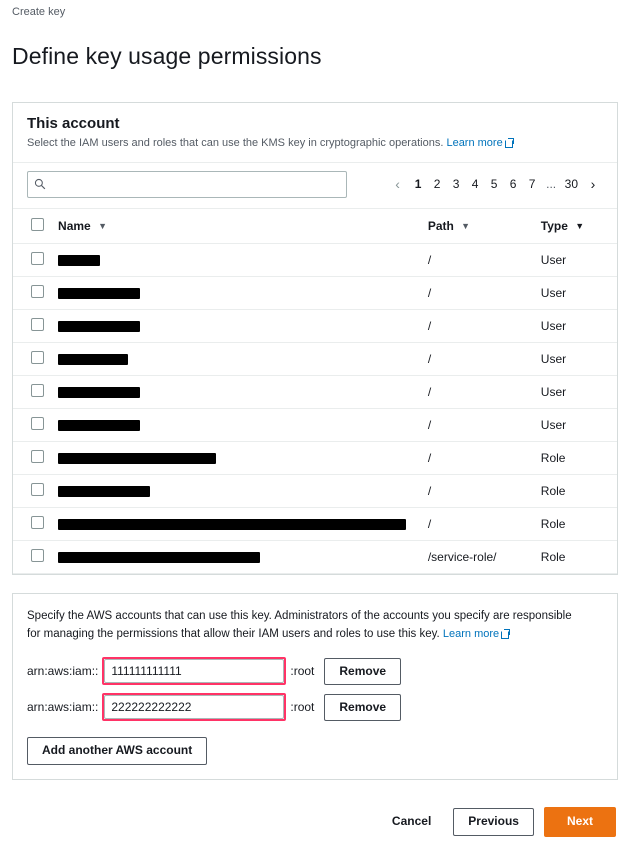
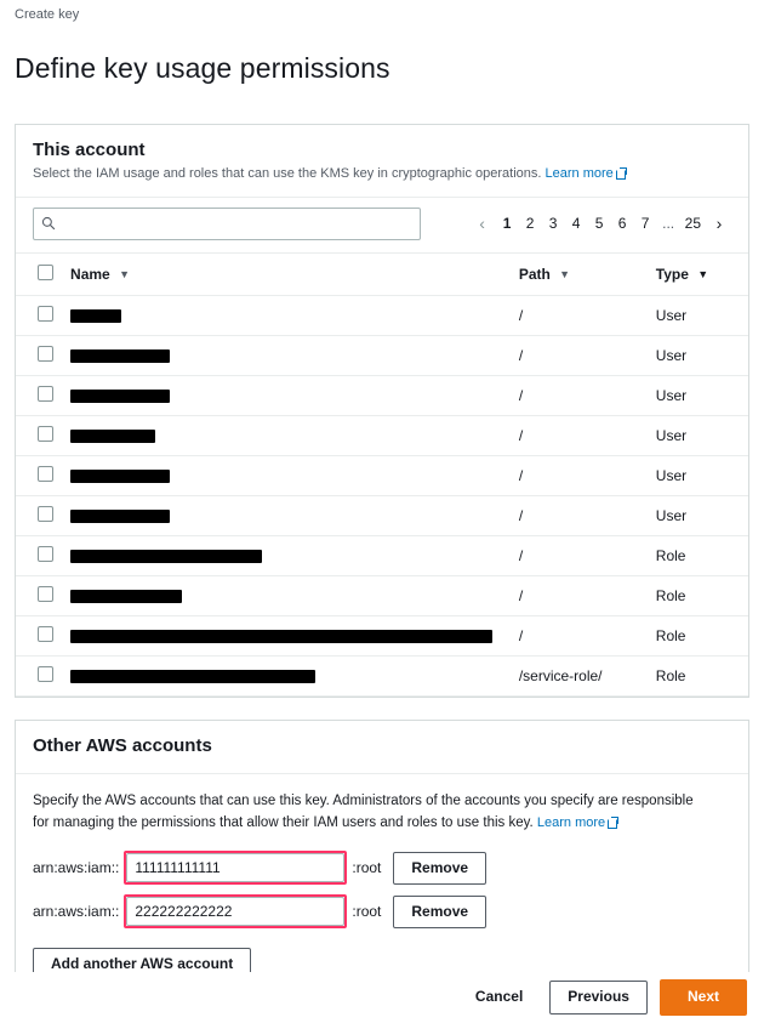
  Create key
  Define key usage permissions
  This account
- Select the IAM users and roles that can use the KMS key in cryptographic operations. Learn more
+ Select the IAM usage and roles that can use the KMS key in cryptographic operations. Learn more
  ‹
  1
  2
  3
  4
  5
  6
  7
  ...
- 30
+ 25
  ›
  	Name ▼	Path ▼	Type ▼
  		/	User
  		/	User
  		/	User
  		/	User
  		/	User
  		/	User
  		/	Role
  		/	Role
  		/	Role
  		/service-role/	Role
+ Other AWS accounts
  Specify the AWS accounts that can use this key. Administrators of the accounts you specify are responsible for managing the permissions that allow their IAM users and roles to use this key. Learn more
  arn:aws:iam::
  111111111111
  :root
  Remove
  arn:aws:iam::
  222222222222
  :root
  Remove
  Add another AWS account
  Cancel
  Previous
  Next
